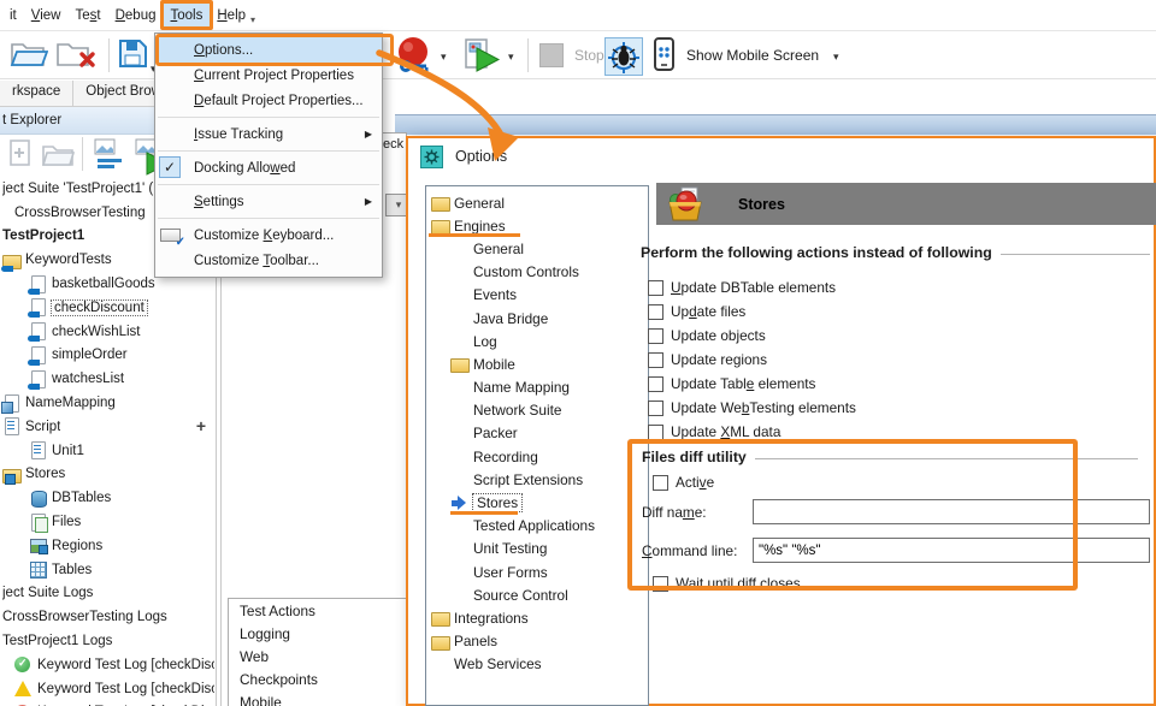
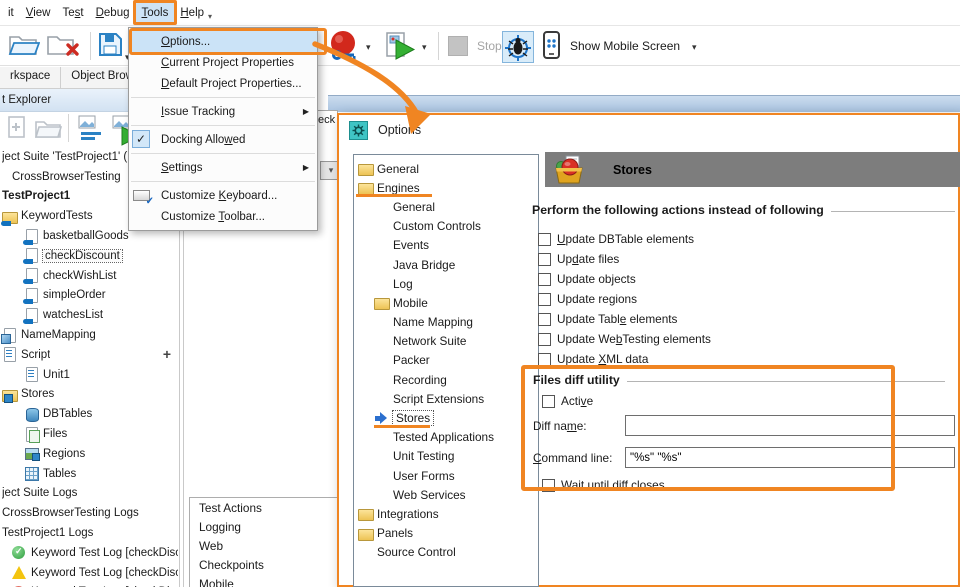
  it
  View
  Test
  Debug
  Tools
  Help
  ▾
  ▾
  ▾
  Stop
  Show Mobile Screen
  ▾
  rkspace
  t Explorer
  ject Suite 'TestProject1' (
  CrossBrowserTesting
  TestProject1
  KeywordTests
  basketballGoods
  checkDiscount
  checkWishList
  simpleOrder
  watchesList
  NameMapping
  Script
  Unit1
  Stores
  DBTables
  Files
  Regions
  Tables
  ject Suite Logs
  CrossBrowserTesting Logs
  TestProject1 Logs
  Keyword Test Log [checkDis
  Keyword Test Log [checkDis
  eck
  ▾
  Test Actions
  Logging
  Web
  Checkpoints
  Mobile
  Optios
  General
  Engines
  General
  Custom Controls
  Events
  Java Bridge
  Log
  Mobile
  Name Mapping
  Network Suite
  Packer
  Recording
  Script Extensions
  Stores
  Tested Applications
  Unit Testing
  User Forms
- Source Control
+ Web Services
  Integrations
  Panels
- Web Services
+ Source Control
  Stores
  Perform the following actions instead of following
  Update DBTable elements
  Update files
  Update objects
  Update regions
  Update Table elements
  Update WebTesting elements
  Update XML data
  Files diff utility
  Active
  Diff name:
  Command line:
  "%s" "%s"
  Wait until diff closes
  Options...
  Current Project Properties
  Default Project Properties...
  Issue Tracking
  ▶
  Docking Allowed
  Settings
  ▶
  Customize Keyboard...
  Customize Toolbar...
